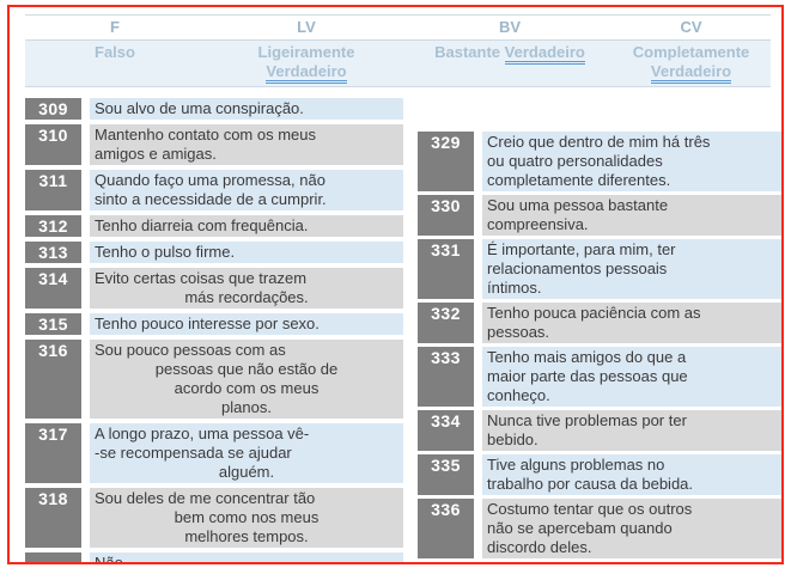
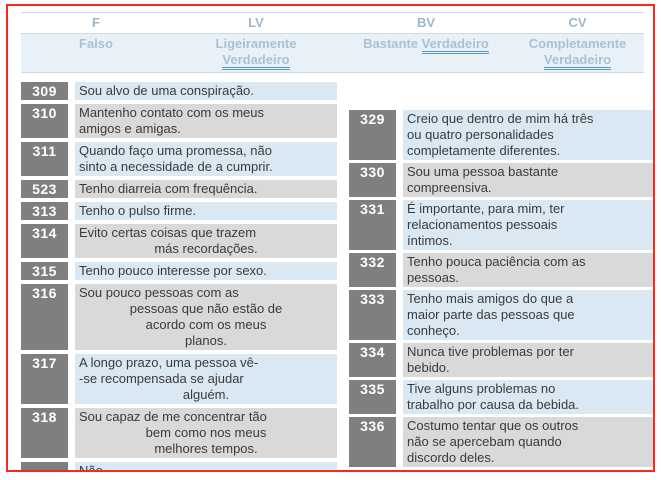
  F
  LV
  BV
  CV
  Falso
  Ligeiramente
  Verdadeiro
  Bastante Verdadeiro
  Completamente
  Verdadeiro
  309
  Sou alvo de uma conspiração.
  310
  Mantenho contato com os meus
  amigos e amigas.
  311
  Quando faço uma promessa, não
  sinto a necessidade de a cumprir.
- 312
+ 523
  Tenho diarreia com frequência.
  313
  Tenho o pulso firme.
  314
  Evito certas coisas que trazem
  más recordações.
  315
  Tenho pouco interesse por sexo.
  316
  Sou pouco pessoas com as
  pessoas que não estão de
  acordo com os meus
  planos.
  317
  A longo prazo, uma pessoa vê-
  -se recompensada se ajudar
  alguém.
  318
- Sou deles de me concentrar tão
+ Sou capaz de me concentrar tão
  bem como nos meus
  melhores tempos.
  329
  Creio que dentro de mim há três
  ou quatro personalidades
  completamente diferentes.
  330
  Sou uma pessoa bastante
  compreensiva.
  331
  É importante, para mim, ter
  relacionamentos pessoais
  íntimos.
  332
  Tenho pouca paciência com as
  pessoas.
  333
  Tenho mais amigos do que a
  maior parte das pessoas que
  conheço.
  334
  Nunca tive problemas por ter
  bebido.
  335
  Tive alguns problemas no
  trabalho por causa da bebida.
  336
  Costumo tentar que os outros
  não se apercebam quando
  discordo deles.
